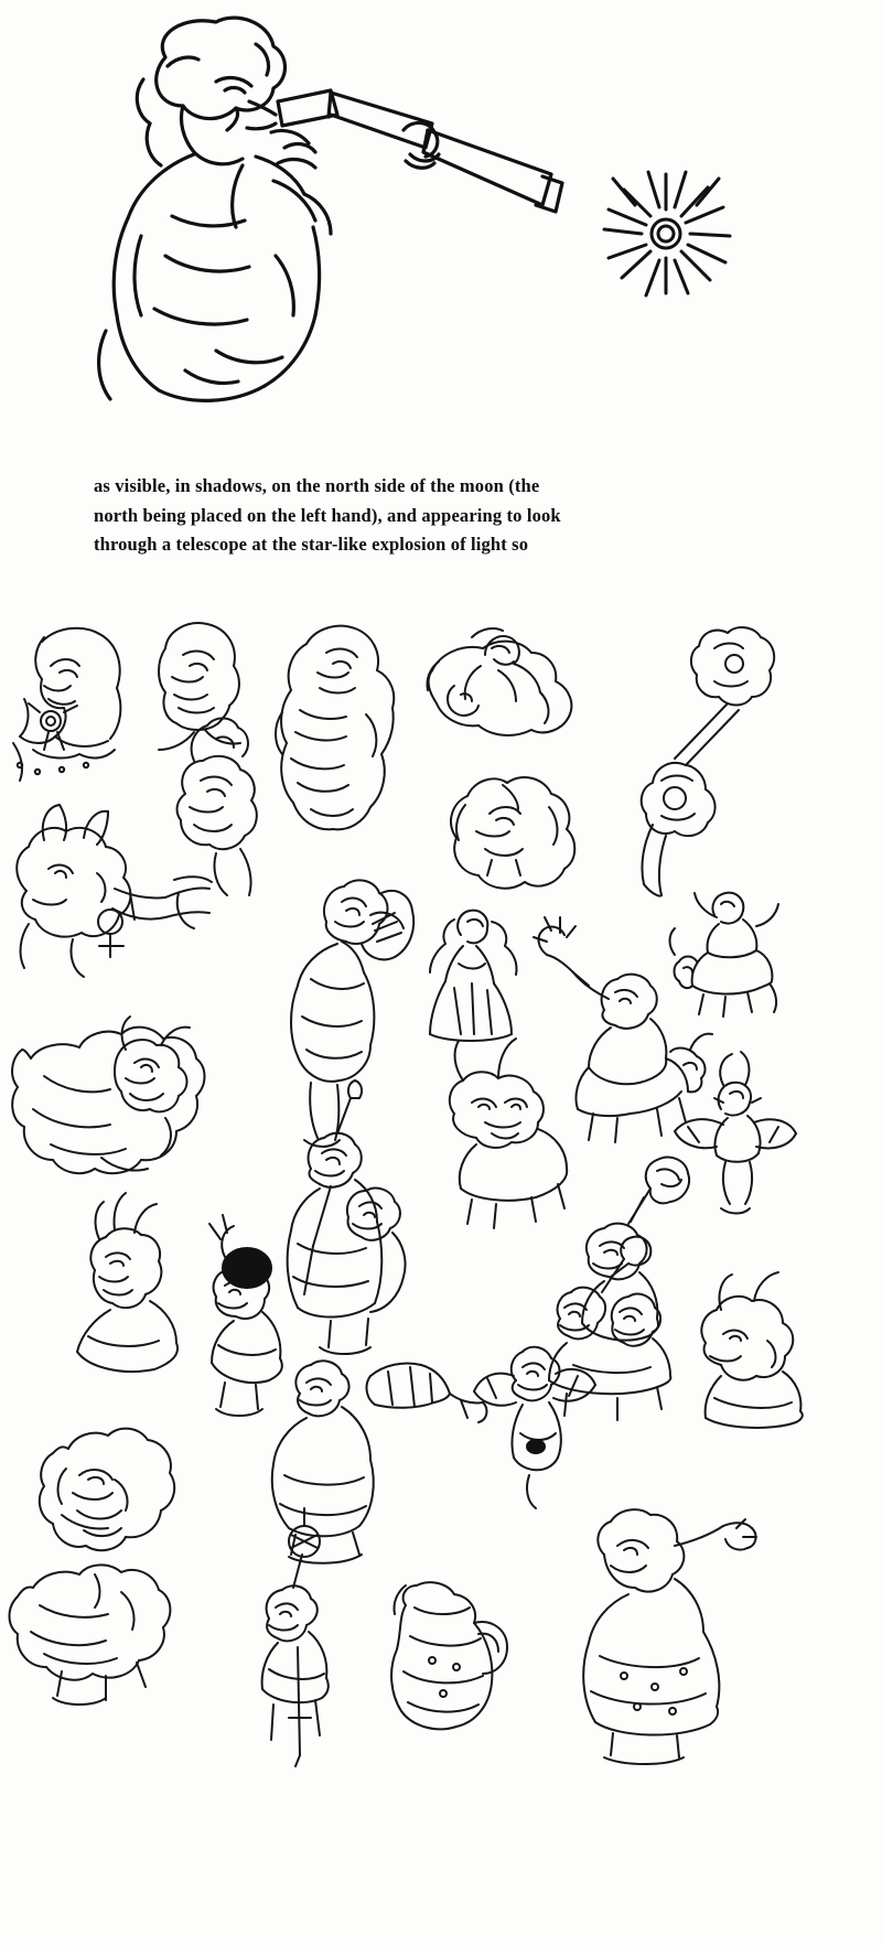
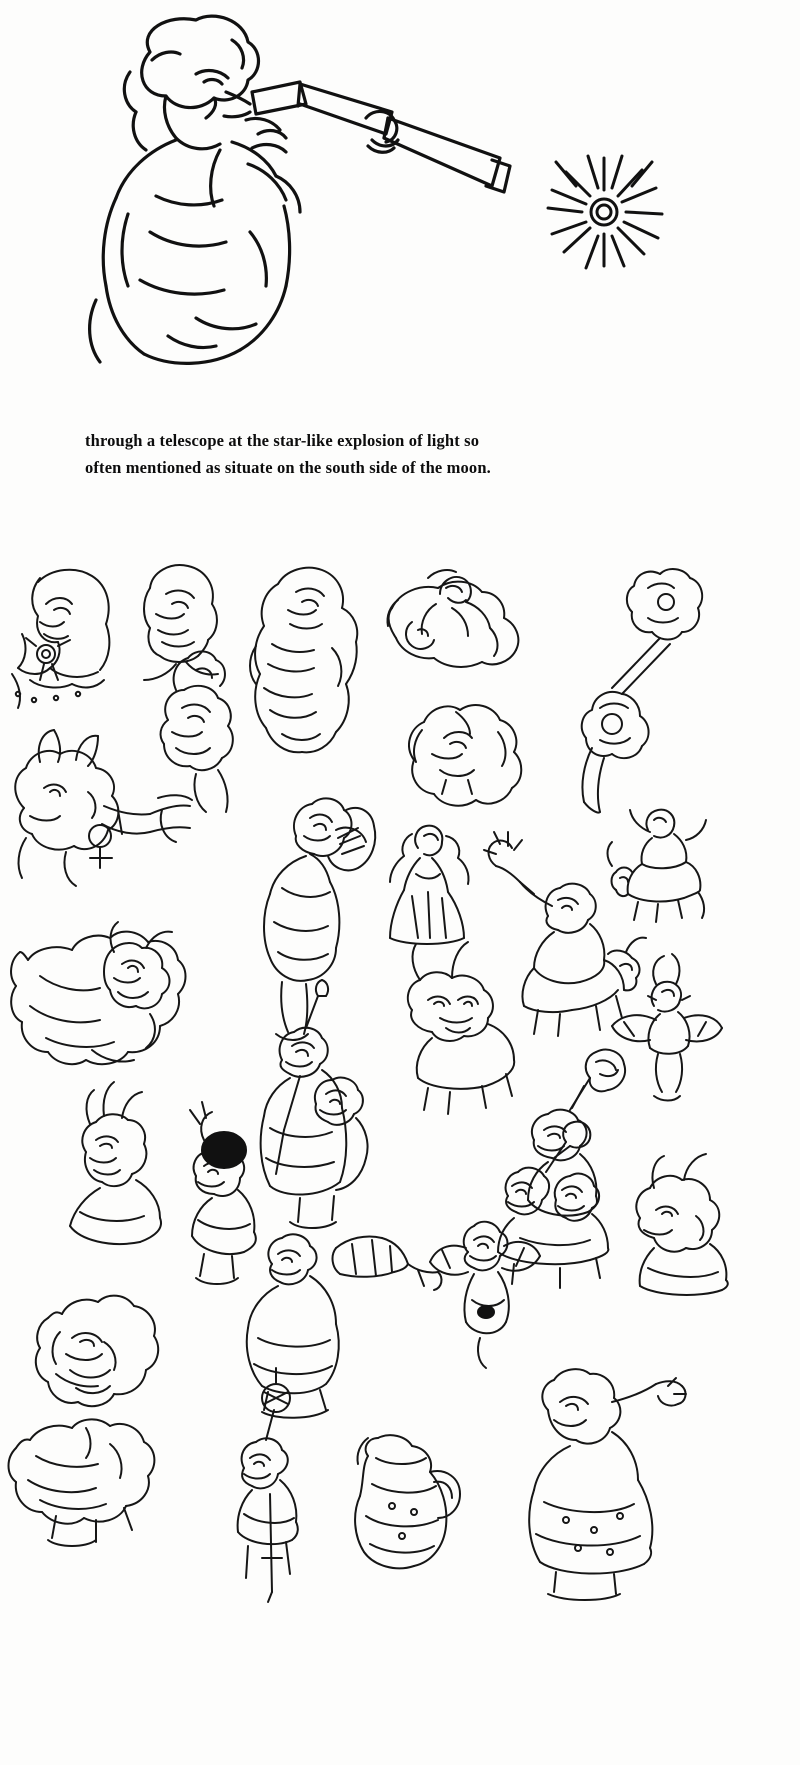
- as visible, in shadows, on the north side of the moon (the
- north being placed on the left hand), and appearing to look
  through a telescope at the star-like explosion of light so
+ often mentioned as situate on the south side of the moon.
